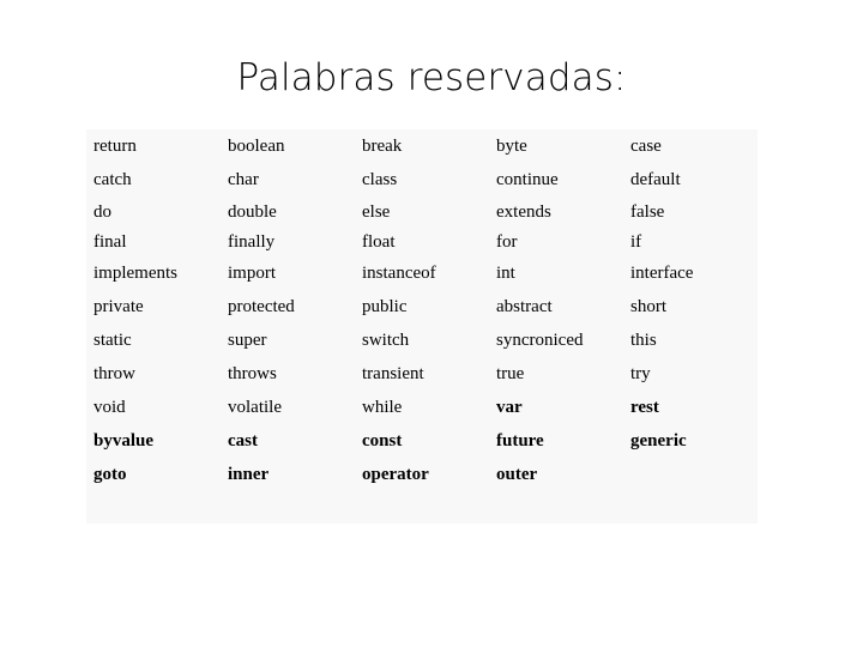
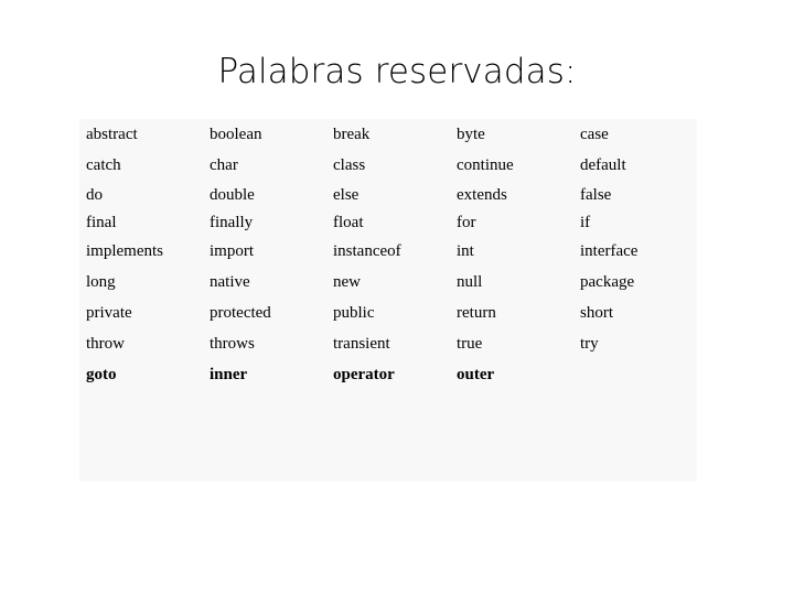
  Palabras reservadas:
- return	boolean	break	byte	case
+ abstract	boolean	break	byte	case
  catch	char	class	continue	default
  do	double	else	extends	false
  final	finally	float	for	if
  implements	import	instanceof	int	interface
+ long	native	new	null	package
- private	protected	public	abstract	short
+ private	protected	public	return	short
- static	super	switch	syncroniced	this
  throw	throws	transient	true	try
- void	volatile	while	var	rest
- byvalue	cast	const	future	generic
  goto	inner	operator	outer
